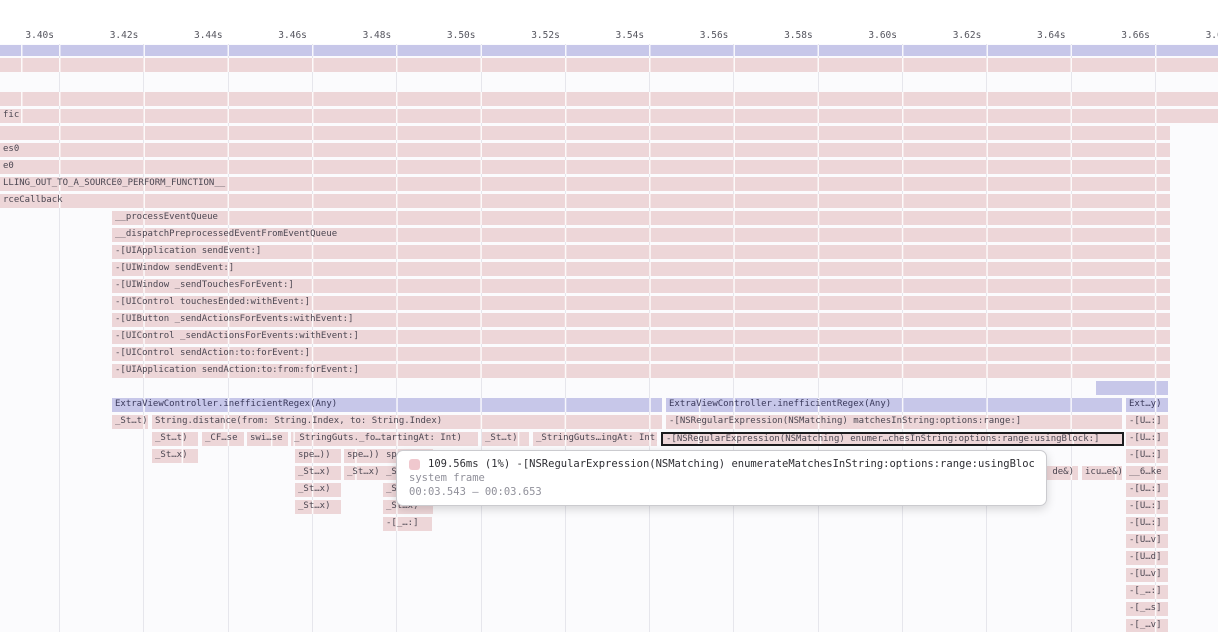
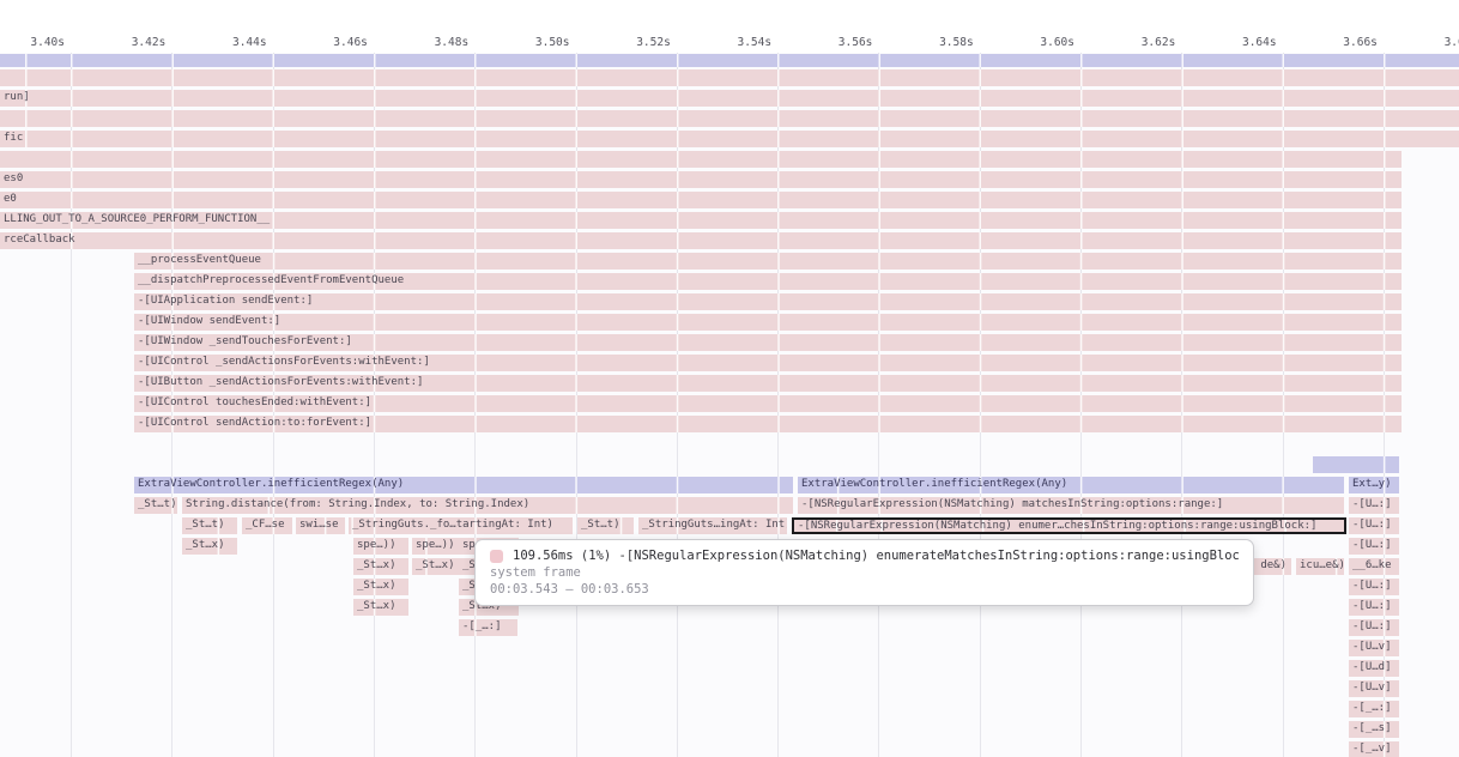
+ run]
  fic
  es0
  e0
  LLING_OUT_TO_A_SOURCE0_PERFORM_FUNCTION__
  rceCallback
  __processEventQueue
  __dispatchPreprocessedEventFromEventQueue
  -[UIApplication sendEvent:]
  -[UIWindow sendEvent:]
  -[UIWindow _sendTouchesForEvent:]
- -[UIControl touchesEnded:withEvent:]
+ -[UIControl _sendActionsForEvents:withEvent:]
  -[UIButton _sendActionsForEvents:withEvent:]
- -[UIControl _sendActionsForEvents:withEvent:]
+ -[UIControl touchesEnded:withEvent:]
  -[UIControl sendAction:to:forEvent:]
- -[UIApplication sendAction:to:from:forEvent:]
  ExtraViewController.inefficientRegex(Any)
  ExtraViewController.inefficientRegex(Any)
  Ext…y)
  _St…t)
  String.distance(from: String.Index, to: String.Index)
  -[NSRegularExpression(NSMatching) matchesInString:options:range:]
  -[U…:]
  _St…t)
  _CF…se
  swi…se
  _StringGuts._fo…tartingAt: Int)
  _St…t)
  _StringGuts…ingAt: Int
  -[NSRegularExpression(NSMatching) enumer…chesInString:options:range:usingBlock:]
  -[U…:]
  _St…x)
  spe…))
  spe…))
  -[U…:]
  _St…x)
  _St…x)
  de&)
  icu…e&)
  __6…ke
  _St…x)
  -[U…:]
  _St…x)
  _St…x)
  -[U…:]
  -[_…:]
  -[U…:]
  -[U…v]
  -[U…d]
  -[U…v]
  -[_…:]
  -[_…s]
  -[_…v]
  3.40s
  3.42s
  3.44s
  3.46s
  3.48s
  3.50s
  3.52s
  3.54s
  3.56s
  3.58s
  3.60s
  3.62s
  3.64s
  3.66s
  109.56ms (1%)
  -[NSRegularExpression(NSMatching) enumerateMatchesInString:options:range:usingBloc
  system frame
  00:03.543 — 00:03.653
